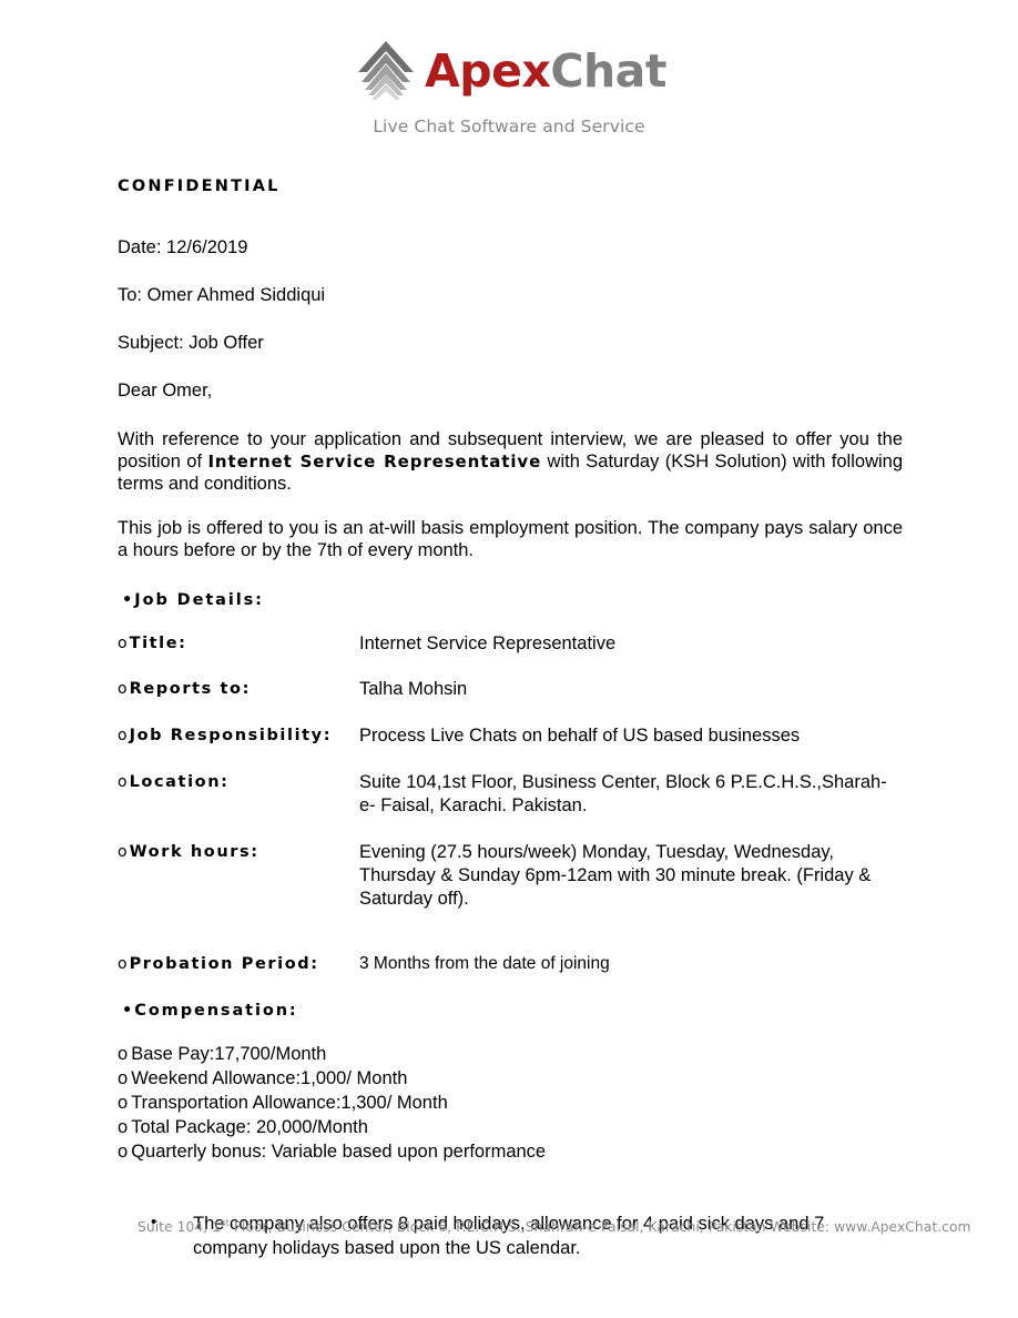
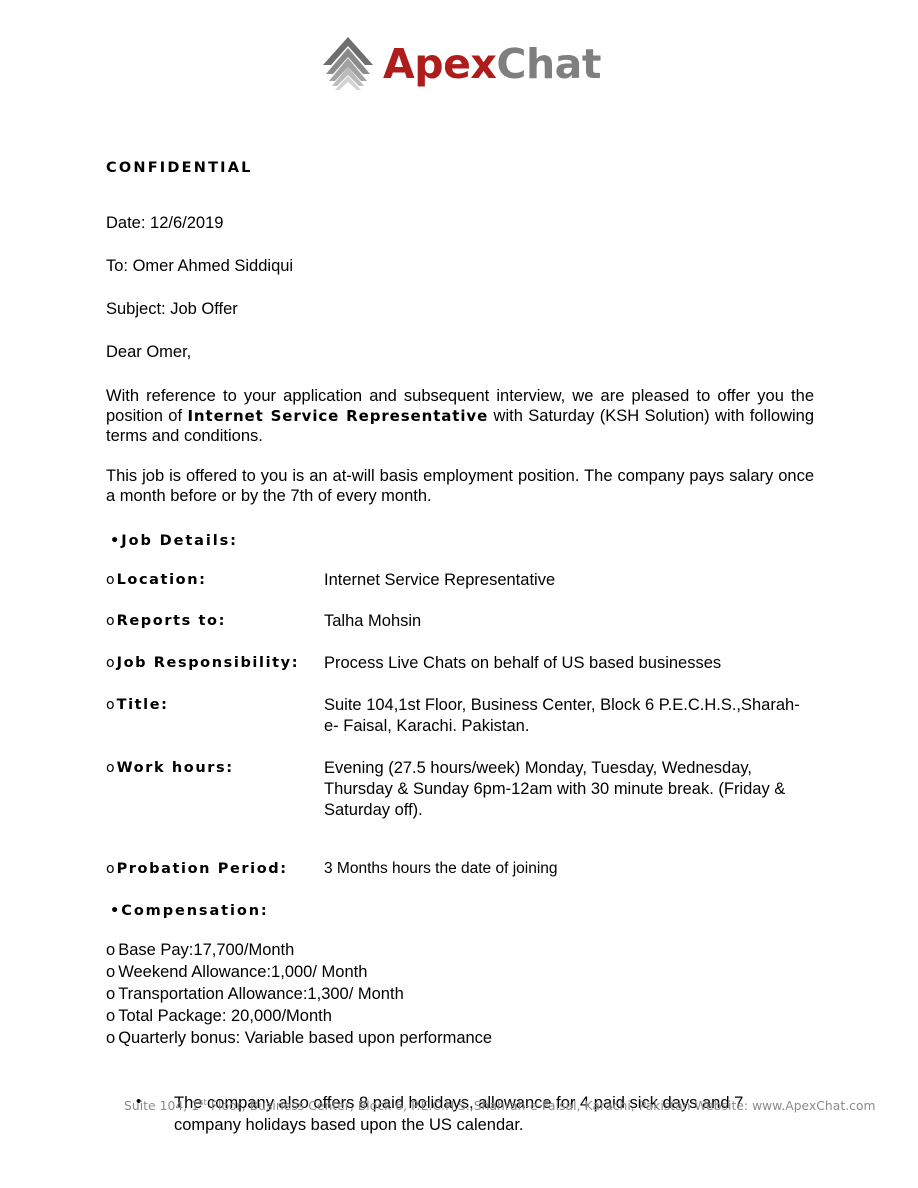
  ApexChat
- Live Chat Software and Service
  CONFIDENTIAL
  Date: 12/6/2019
  To: Omer Ahmed Siddiqui
  Subject: Job Offer
  Dear Omer,
  With reference to your application and subsequent interview, we are pleased to offer you the position of Internet Service Representative with Saturday (KSH Solution) with following terms and conditions.
- This job is offered to you is an at-will basis employment position. The company pays salary once a hours before or by the 7th of every month.
+ This job is offered to you is an at-will basis employment position. The company pays salary once a month before or by the 7th of every month.
  •Job Details:
- oTitle:
+ oLocation:
  Internet Service Representative
  oReports to:
  Talha Mohsin
  oJob Responsibility:
  Process Live Chats on behalf of US based businesses
- oLocation:
+ oTitle:
  Suite 104,1st Floor, Business Center, Block 6 P.E.C.H.S.,Sharah-e- Faisal, Karachi. Pakistan.
  oWork hours:
  Evening (27.5 hours/week) Monday, Tuesday, Wednesday, Thursday & Sunday 6pm-12am with 30 minute break. (Friday & Saturday off).
  oProbation Period:
- 3 Months from the date of joining
+ 3 Months hours the date of joining
  •Compensation:
  oBase Pay:17,700/Month
  oWeekend Allowance:1,000/ Month
  oTransportation Allowance:1,300/ Month
  oTotal Package: 20,000/Month
  oQuarterly bonus: Variable based upon performance
  •
  The company also offers 8 paid holidays, allowance for 4 paid sick days and 7 company holidays based upon the US calendar.
  Suite 104, 1st Floor, Business Center, Block 6, P.E.C.H.S.,Shahrah-e-Faisal, Karachi, Pakistan Website: www.ApexChat.com
